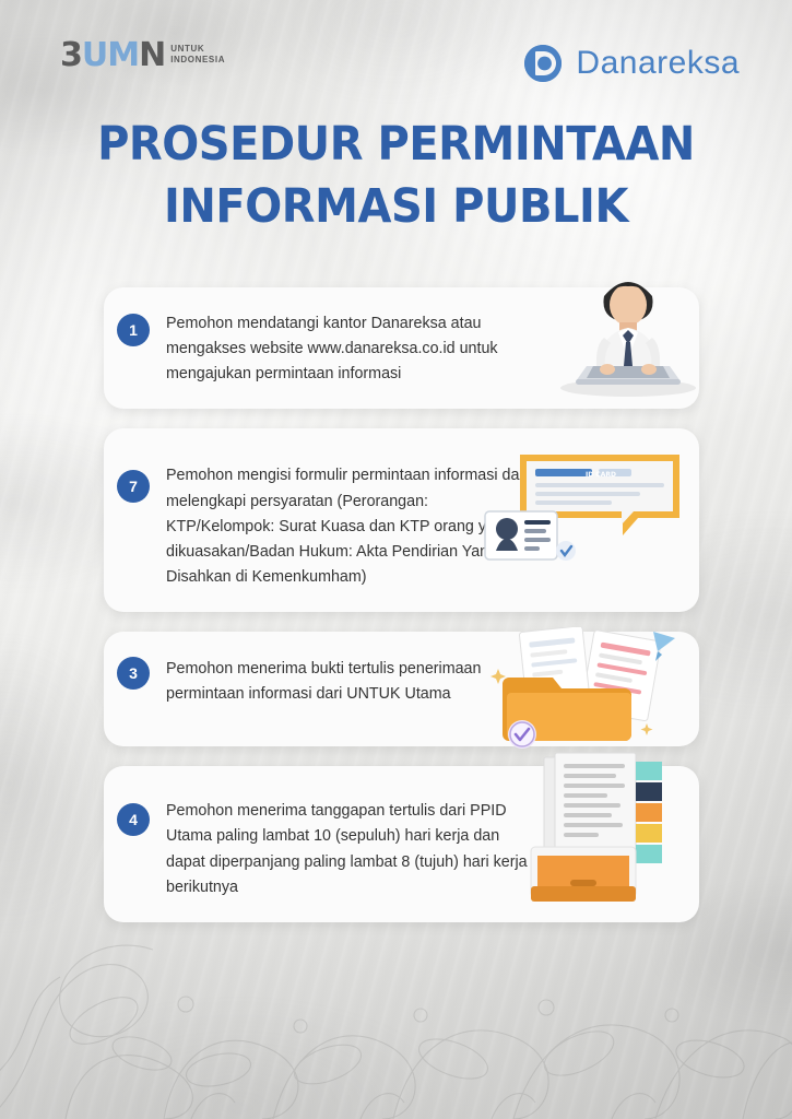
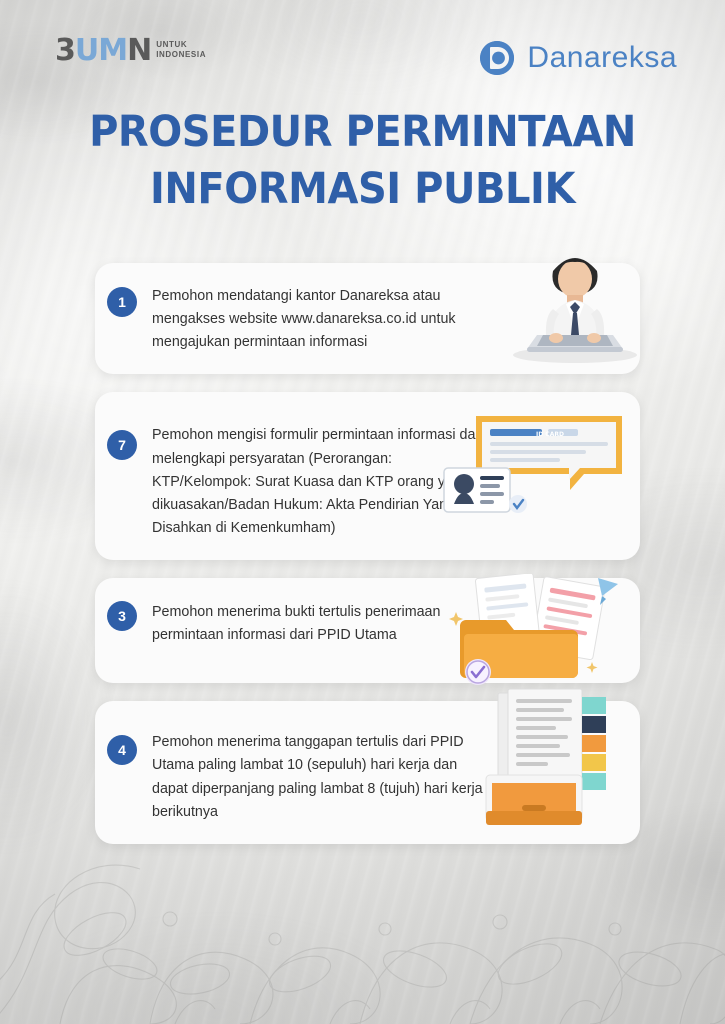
  3UMN
  UNTUK
  INDONESIA
  Danareksa
  PROSEDUR PERMINTAAN
  INFORMASI PUBLIK
  1
  Pemohon mendatangi kantor Danareksa atau mengakses website www.danareksa.co.id untuk mengajukan permintaan informasi
  7
  Pemohon mengisi formulir permintaan informasi da melengkapi persyaratan (Perorangan: KTP/Kelompok: Surat Kuasa dan KTP orang y dikuasakan/Badan Hukum: Akta Pendirian Yan Disahkan di Kemenkumham)
  3
- Pemohon menerima bukti tertulis penerimaan permintaan informasi dari UNTUK Utama
+ Pemohon menerima bukti tertulis penerimaan permintaan informasi dari PPID Utama
  4
  Pemohon menerima tanggapan tertulis dari PPID Utama paling lambat 10 (sepuluh) hari kerja dan dapat diperpanjang paling lambat 8 (tujuh) hari kerja berikutnya
